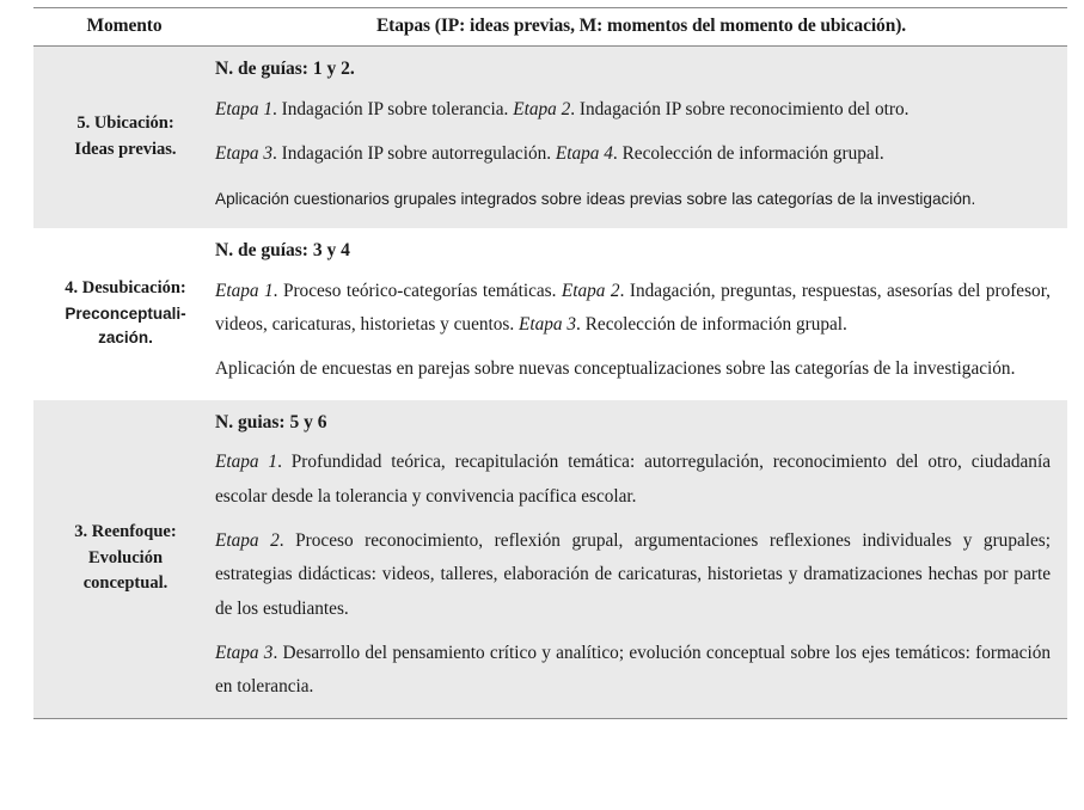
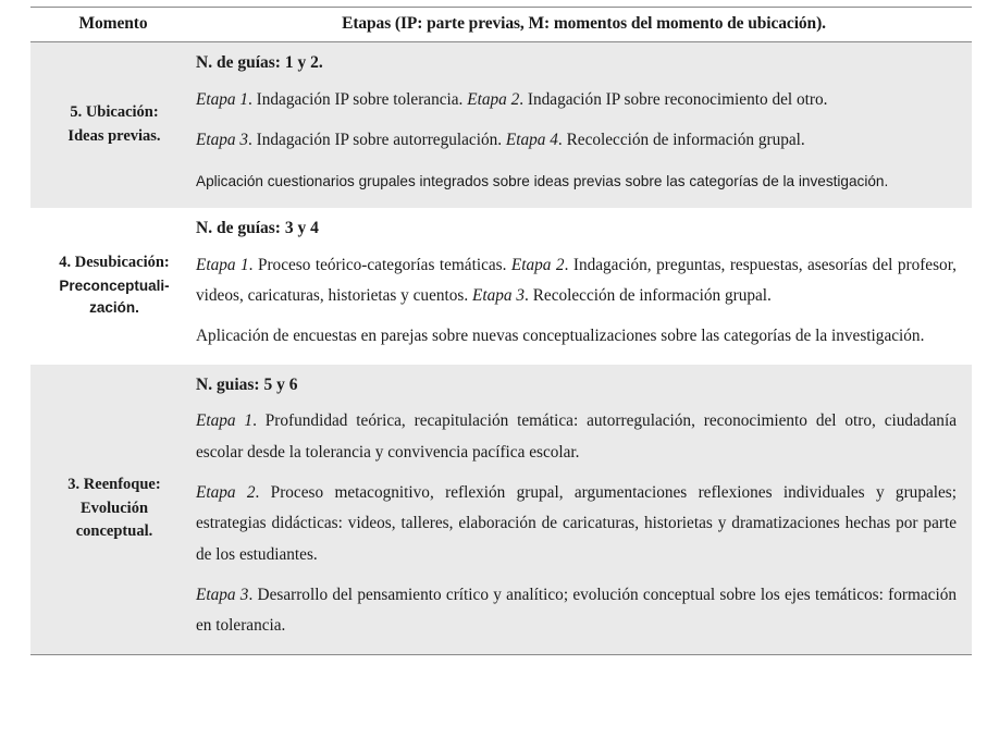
- Momento	Etapas (IP: ideas previas, M: momentos del momento de ubicación).
+ Momento	Etapas (IP: parte previas, M: momentos del momento de ubicación).
  5. Ubicación:Ideas previas.	N. de guías: 1 y 2.Etapa 1. Indagación IP sobre tolerancia. Etapa 2. Indagación IP sobre reconocimiento del otro.Etapa 3. Indagación IP sobre autorregulación. Etapa 4. Recolección de información grupal.Aplicación cuestionarios grupales integrados sobre ideas previas sobre las categorías de la investigación.
  4. Desubicación:Preconceptuali-zación.	N. de guías: 3 y 4Etapa 1. Proceso teórico-categorías temáticas. Etapa 2. Indagación, preguntas, respuestas, asesorías del profesor, videos, caricaturas, historietas y cuentos. Etapa 3. Recolección de información grupal.Aplicación de encuestas en parejas sobre nuevas conceptualizaciones sobre las categorías de la investigación.
- 3. Reenfoque:Evoluciónconceptual.	N. guias: 5 y 6Etapa 1. Profundidad teórica, recapitulación temática: autorregulación, reconocimiento del otro, ciudadanía escolar desde la tolerancia y convivencia pacífica escolar.Etapa 2. Proceso reconocimiento, reflexión grupal, argumentaciones reflexiones individuales y grupales; estrategias didácticas: videos, talleres, elaboración de caricaturas, historietas y dramatizaciones hechas por parte de los estudiantes.Etapa 3. Desarrollo del pensamiento crítico y analítico; evolución conceptual sobre los ejes temáticos: formación en tolerancia.
+ 3. Reenfoque:Evoluciónconceptual.	N. guias: 5 y 6Etapa 1. Profundidad teórica, recapitulación temática: autorregulación, reconocimiento del otro, ciudadanía escolar desde la tolerancia y convivencia pacífica escolar.Etapa 2. Proceso metacognitivo, reflexión grupal, argumentaciones reflexiones individuales y grupales; estrategias didácticas: videos, talleres, elaboración de caricaturas, historietas y dramatizaciones hechas por parte de los estudiantes.Etapa 3. Desarrollo del pensamiento crítico y analítico; evolución conceptual sobre los ejes temáticos: formación en tolerancia.
